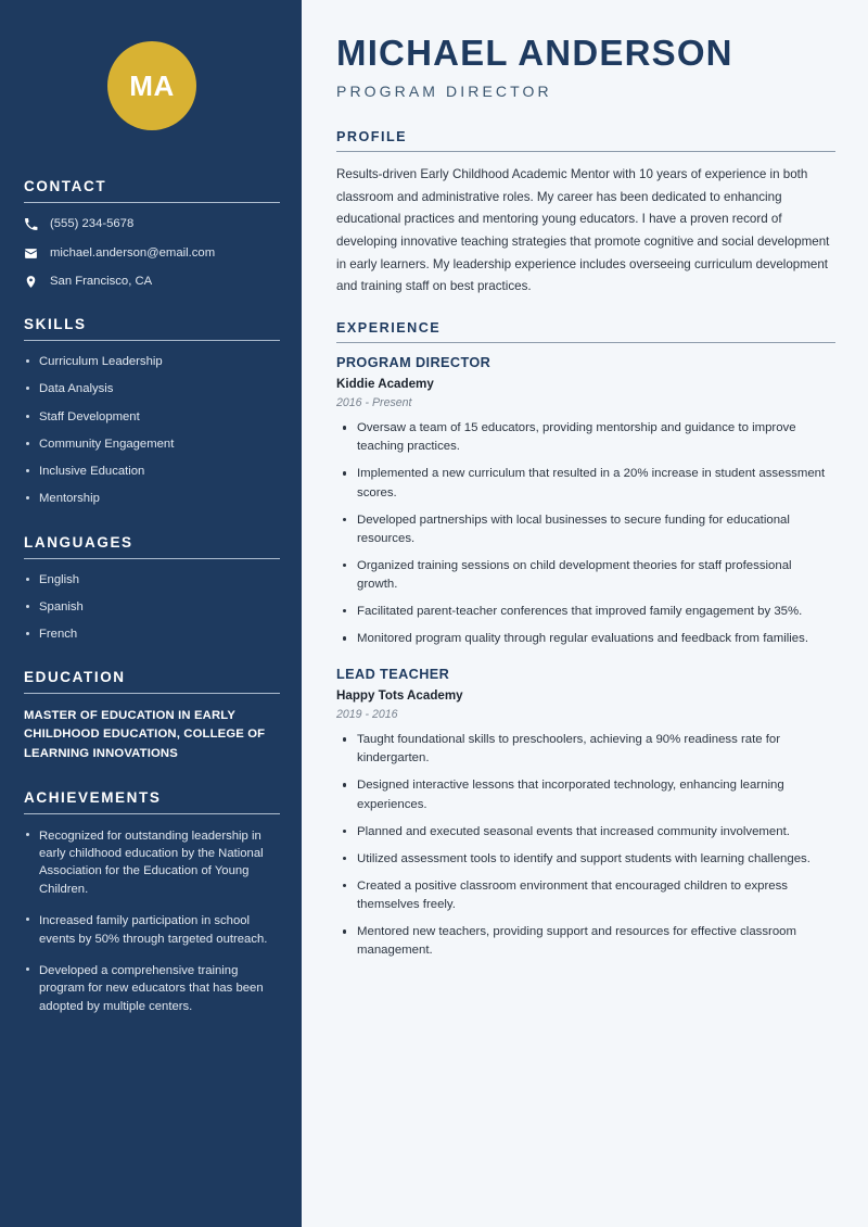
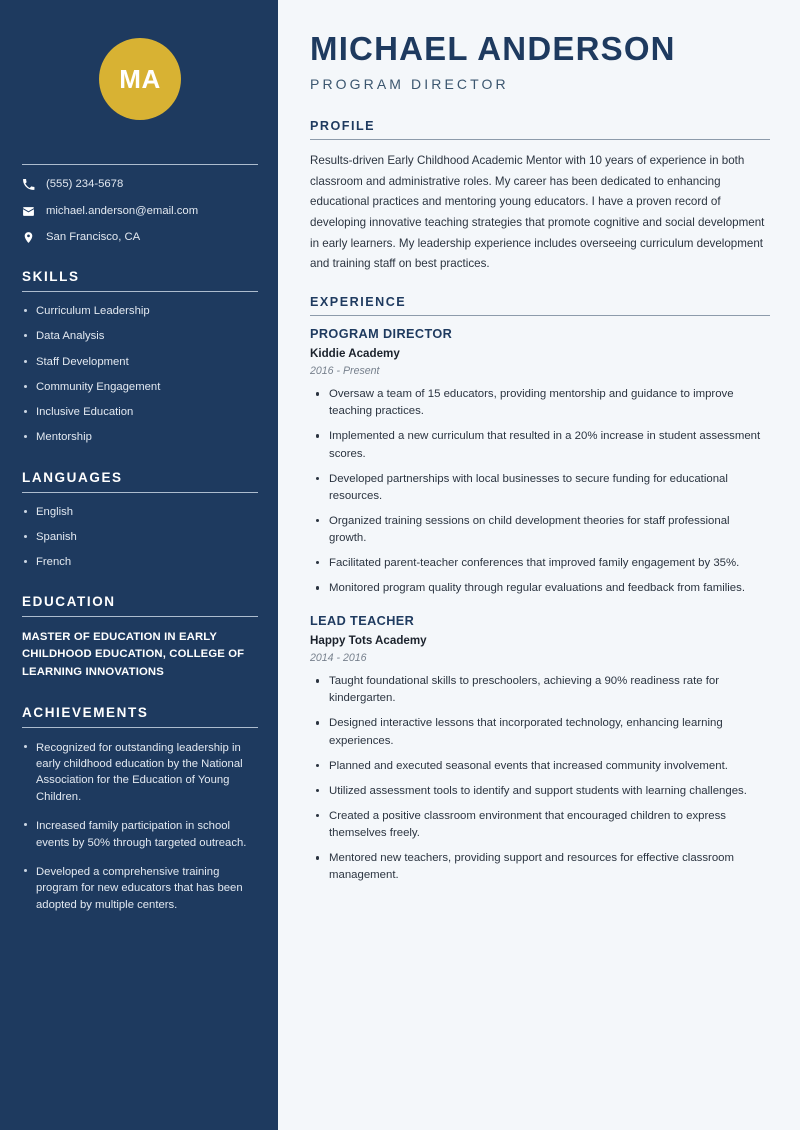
  MA
- CONTACT
  (555) 234-5678
  michael.anderson@email.com
  San Francisco, CA
  SKILLS
  Curriculum Leadership
  Data Analysis
  Staff Development
  Community Engagement
  Inclusive Education
  Mentorship
  LANGUAGES
  English
  Spanish
  French
  EDUCATION
  MASTER OF EDUCATION IN EARLY CHILDHOOD EDUCATION, COLLEGE OF LEARNING INNOVATIONS
  ACHIEVEMENTS
  Recognized for outstanding leadership in early childhood education by the National Association for the Education of Young Children.
  Increased family participation in school events by 50% through targeted outreach.
  Developed a comprehensive training program for new educators that has been adopted by multiple centers.
  MICHAEL ANDERSON
  PROGRAM DIRECTOR
  PROFILE
  Results-driven Early Childhood Academic Mentor with 10 years of experience in both classroom and administrative roles. My career has been dedicated to enhancing educational practices and mentoring young educators. I have a proven record of developing innovative teaching strategies that promote cognitive and social development in early learners. My leadership experience includes overseeing curriculum development and training staff on best practices.
  EXPERIENCE
  PROGRAM DIRECTOR
  Kiddie Academy
  2016 - Present
  Oversaw a team of 15 educators, providing mentorship and guidance to improve teaching practices.
  Implemented a new curriculum that resulted in a 20% increase in student assessment scores.
  Developed partnerships with local businesses to secure funding for educational resources.
  Organized training sessions on child development theories for staff professional growth.
  Facilitated parent-teacher conferences that improved family engagement by 35%.
  Monitored program quality through regular evaluations and feedback from families.
  LEAD TEACHER
  Happy Tots Academy
- 2019 - 2016
+ 2014 - 2016
  Taught foundational skills to preschoolers, achieving a 90% readiness rate for kindergarten.
  Designed interactive lessons that incorporated technology, enhancing learning experiences.
  Planned and executed seasonal events that increased community involvement.
  Utilized assessment tools to identify and support students with learning challenges.
  Created a positive classroom environment that encouraged children to express themselves freely.
  Mentored new teachers, providing support and resources for effective classroom management.
